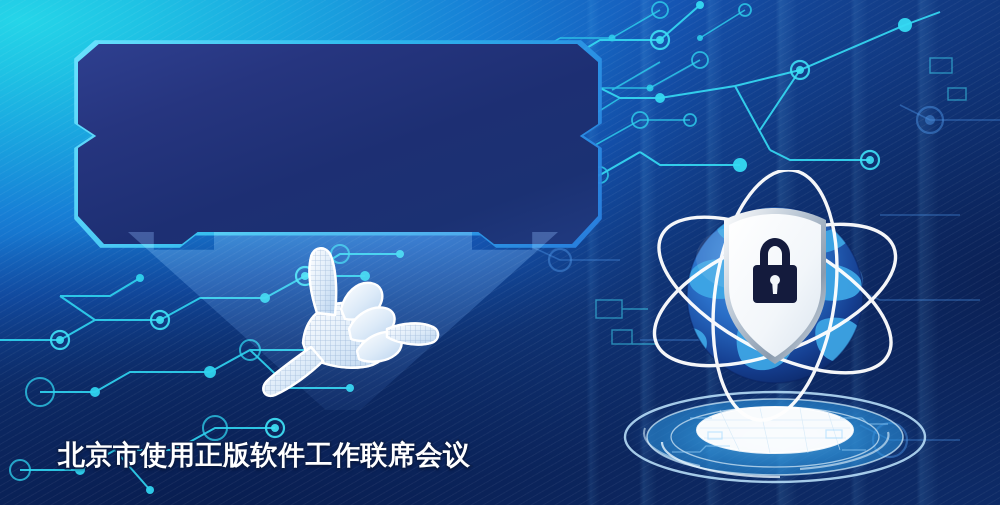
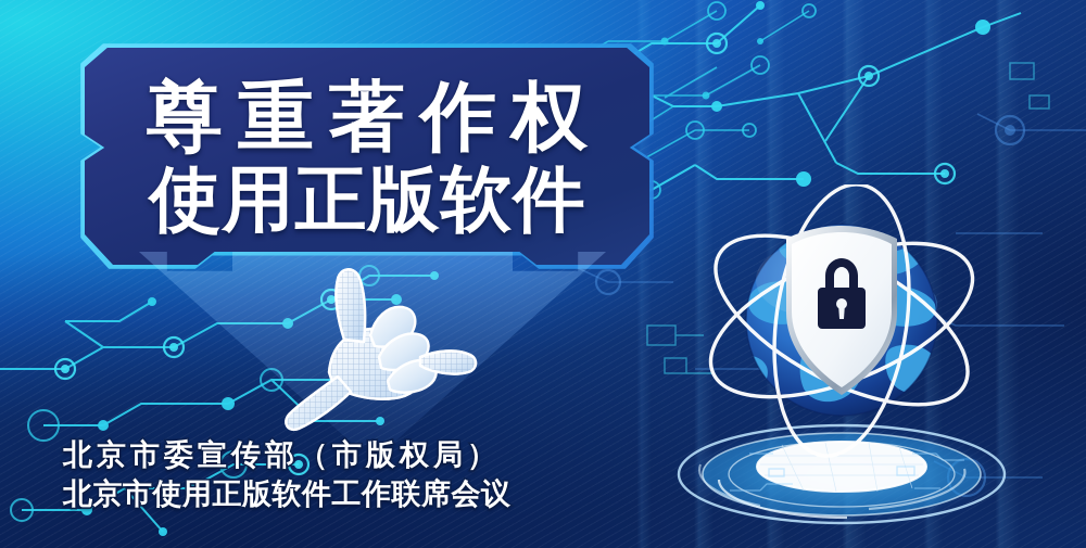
+ 尊重著作权
+ 使用正版软件
+ 北京市委宣传部（市版权局）
  北京市使用正版软件工作联席会议
